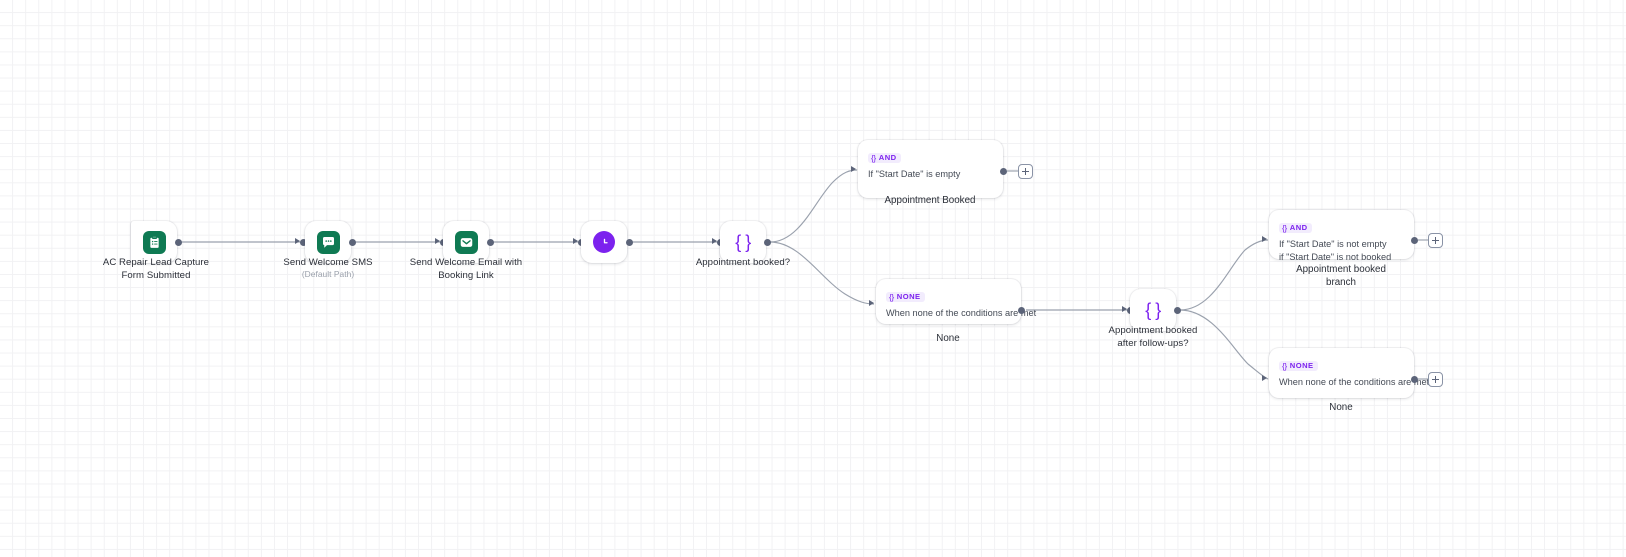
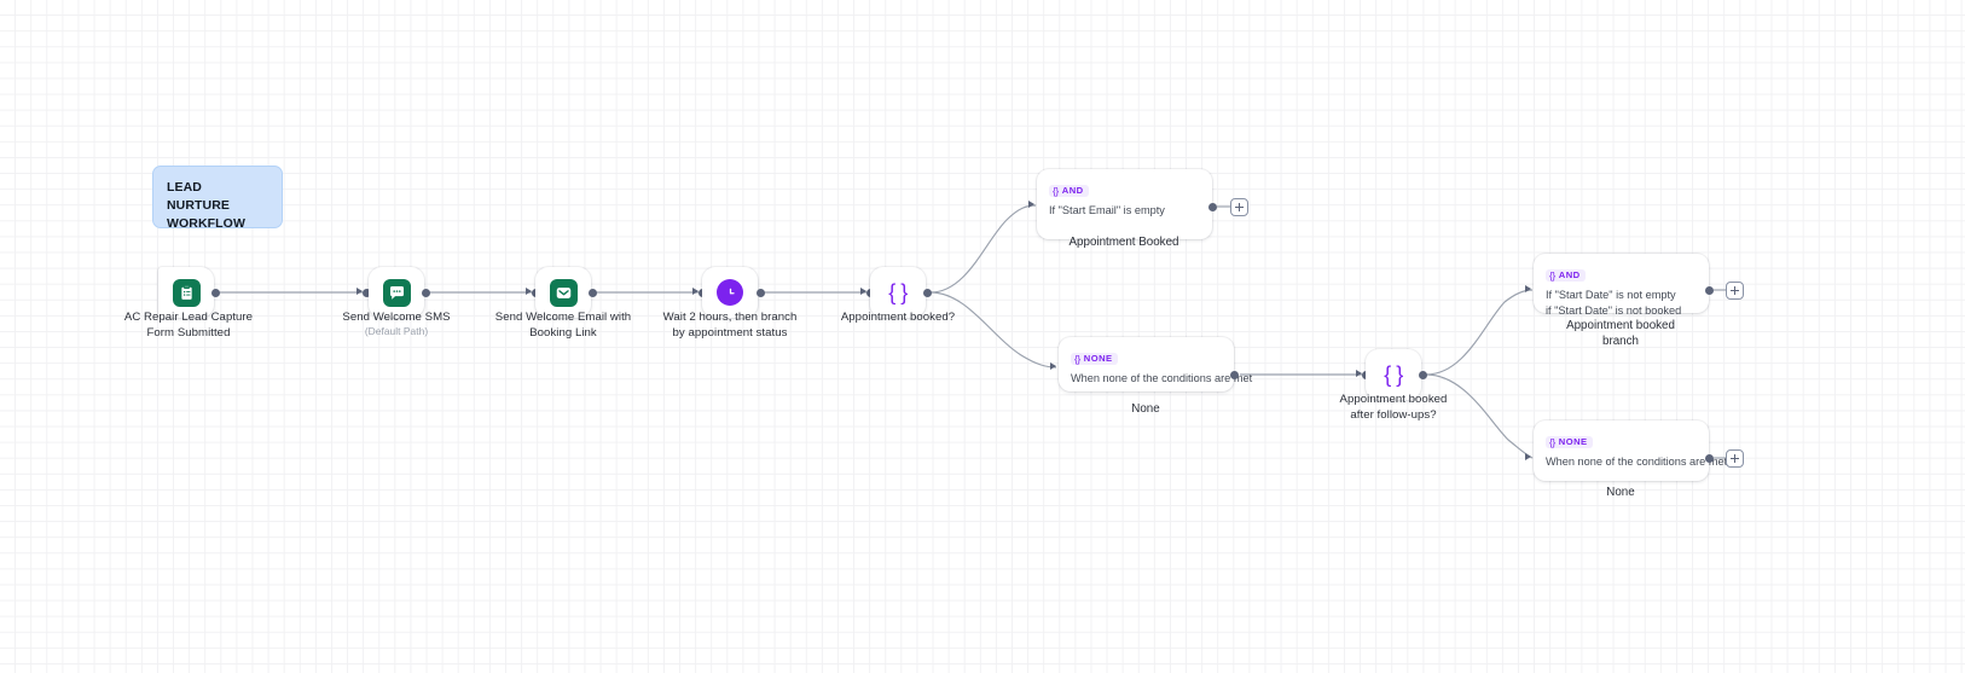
+ LEAD NURTURE WORKFLOW
  AC Repair Lead Capture
  Form Submitted
  Send Welcome SMS
  (Default Path)
  Send Welcome Email with
  Booking Link
+ Wait 2 hours, then branch
+ by appointment status
  { }
  Appointment booked?
  {}
  AND
- If "Start Date" is empty
+ If "Start Email" is empty
  Appointment Booked
  {}
  NONE
  When none of the conditions are met
  None
  { }
  Appointment booked
  after follow-ups?
  {}
  AND
  If "Start Date" is not empty
  if "Start Date" is not booked
  Appointment booked
  branch
  {}
  NONE
  When none of the conditions are me
  None
